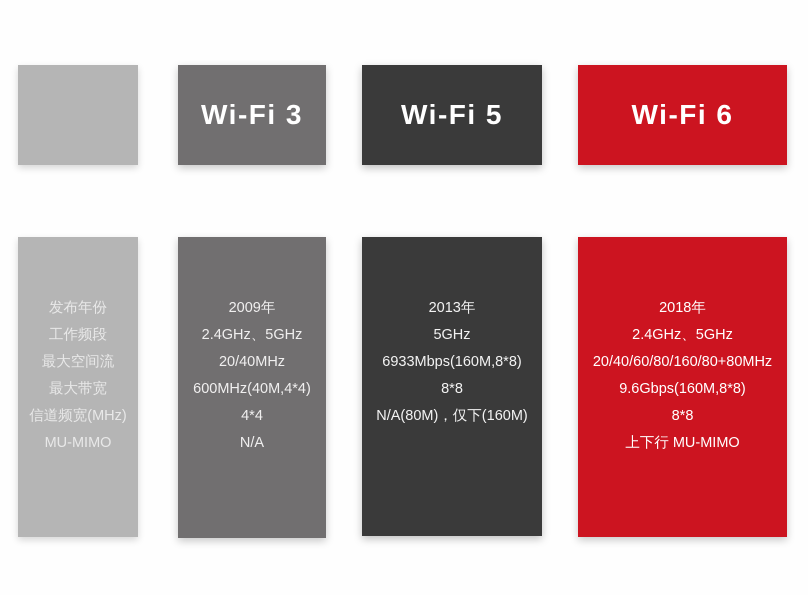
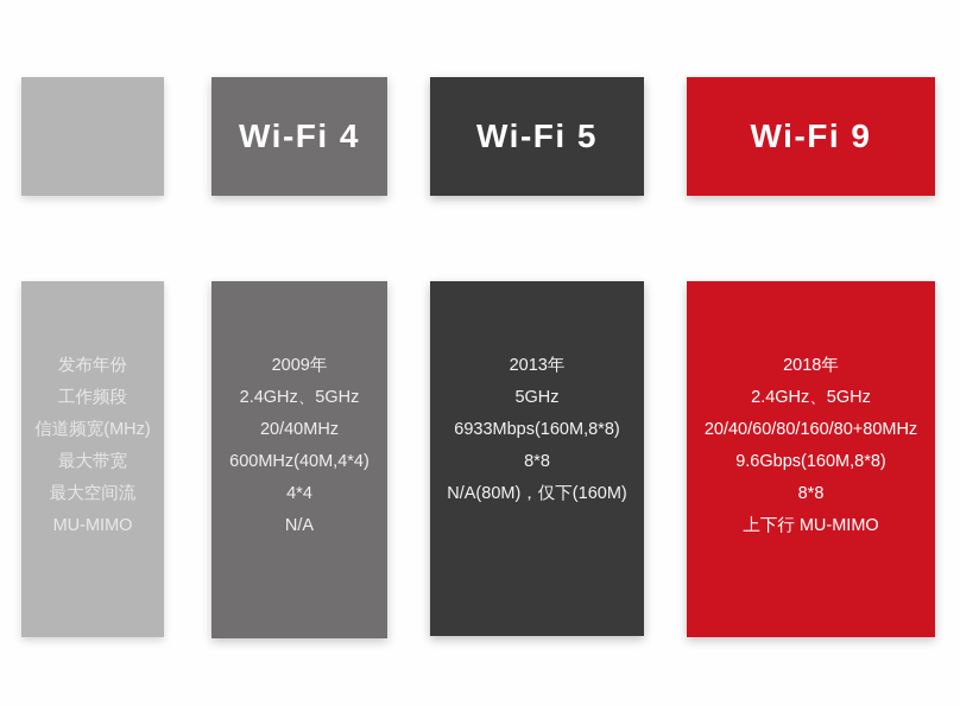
  发布年份
  工作频段
- 最大空间流
+ 信道频宽(MHz)
  最大带宽
- 信道频宽(MHz)
+ 最大空间流
  MU-MIMO
- Wi-Fi 3
+ Wi-Fi 4
  2009年
  2.4GHz、5GHz
  20/40MHz
  600MHz(40M,4*4)
  4*4
  N/A
  Wi-Fi 5
  2013年
  5GHz
  6933Mbps(160M,8*8)
  8*8
  N/A(80M)，仅下(160M)
- Wi-Fi 6
+ Wi-Fi 9
  2018年
  2.4GHz、5GHz
  20/40/60/80/160/80+80MHz
  9.6Gbps(160M,8*8)
  8*8
  上下行 MU-MIMO
